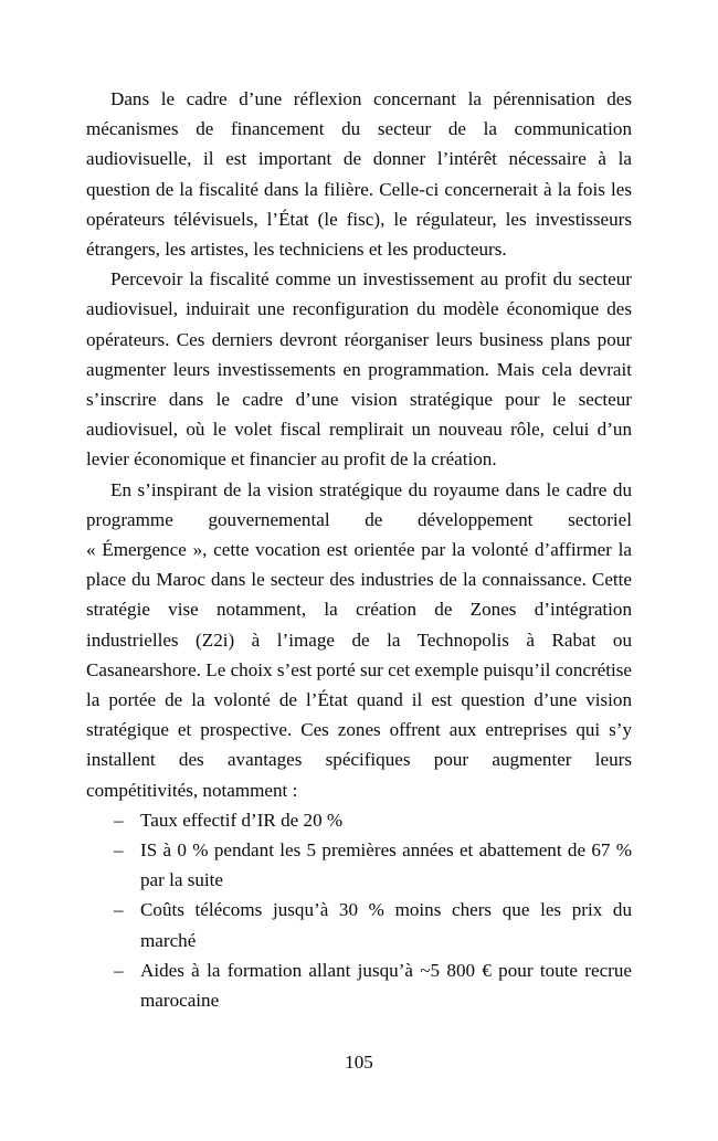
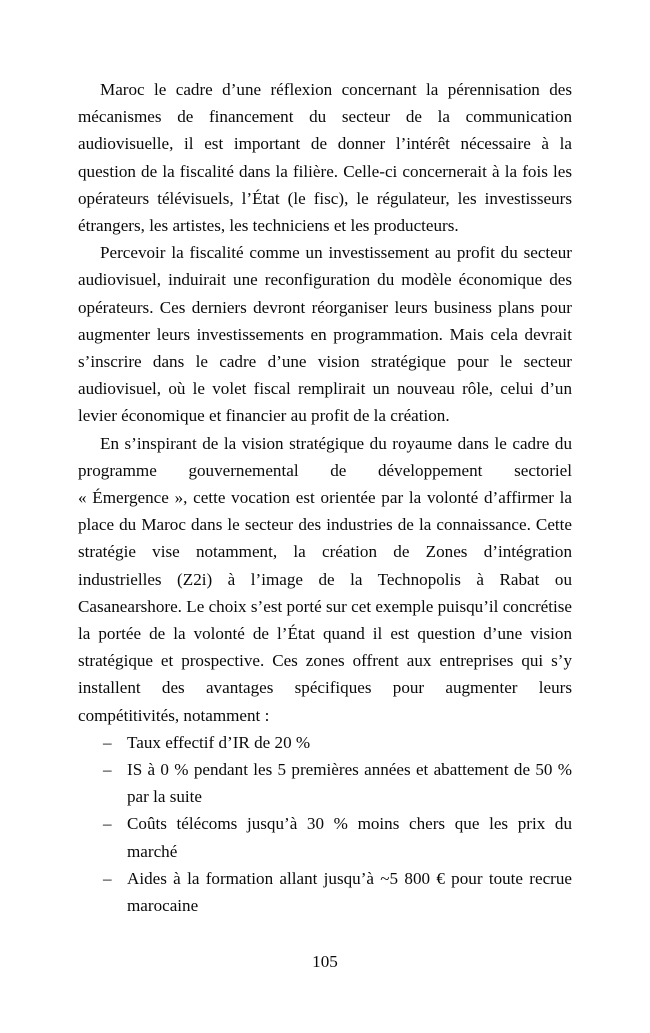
- Dans le cadre d’une réflexion concernant la pérennisation des mécanismes de financement du secteur de la communication audiovisuelle, il est important de donner l’intérêt nécessaire à la question de la fiscalité dans la filière. Celle-ci concernerait à la fois les opérateurs télévisuels, l’État (le fisc), le régulateur, les investisseurs étrangers, les artistes, les techniciens et les producteurs.
+ Maroc le cadre d’une réflexion concernant la pérennisation des mécanismes de financement du secteur de la communication audiovisuelle, il est important de donner l’intérêt nécessaire à la question de la fiscalité dans la filière. Celle-ci concernerait à la fois les opérateurs télévisuels, l’État (le fisc), le régulateur, les investisseurs étrangers, les artistes, les techniciens et les producteurs.
  Percevoir la fiscalité comme un investissement au profit du secteur audiovisuel, induirait une reconfiguration du modèle économique des opérateurs. Ces derniers devront réorganiser leurs business plans pour augmenter leurs investissements en programmation. Mais cela devrait s’inscrire dans le cadre d’une vision stratégique pour le secteur audiovisuel, où le volet fiscal remplirait un nouveau rôle, celui d’un levier économique et financier au profit de la création.
  En s’inspirant de la vision stratégique du royaume dans le cadre du programme gouvernemental de développement sectoriel « Émergence », cette vocation est orientée par la volonté d’affirmer la place du Maroc dans le secteur des industries de la connaissance. Cette stratégie vise notamment, la création de Zones d’intégration industrielles (Z2i) à l’image de la Technopolis à Rabat ou Casanearshore. Le choix s’est porté sur cet exemple puisqu’il concrétise la portée de la volonté de l’État quand il est question d’une vision stratégique et prospective. Ces zones offrent aux entreprises qui s’y installent des avantages spécifiques pour augmenter leurs compétitivités, notamment :
  –
  Taux effectif d’IR de 20 %
  –
- IS à 0 % pendant les 5 premières années et abattement de 67 % par la suite
+ IS à 0 % pendant les 5 premières années et abattement de 50 % par la suite
  –
  Coûts télécoms jusqu’à 30 % moins chers que les prix du marché
  –
  Aides à la formation allant jusqu’à ~5 800 € pour toute recrue marocaine
  105
